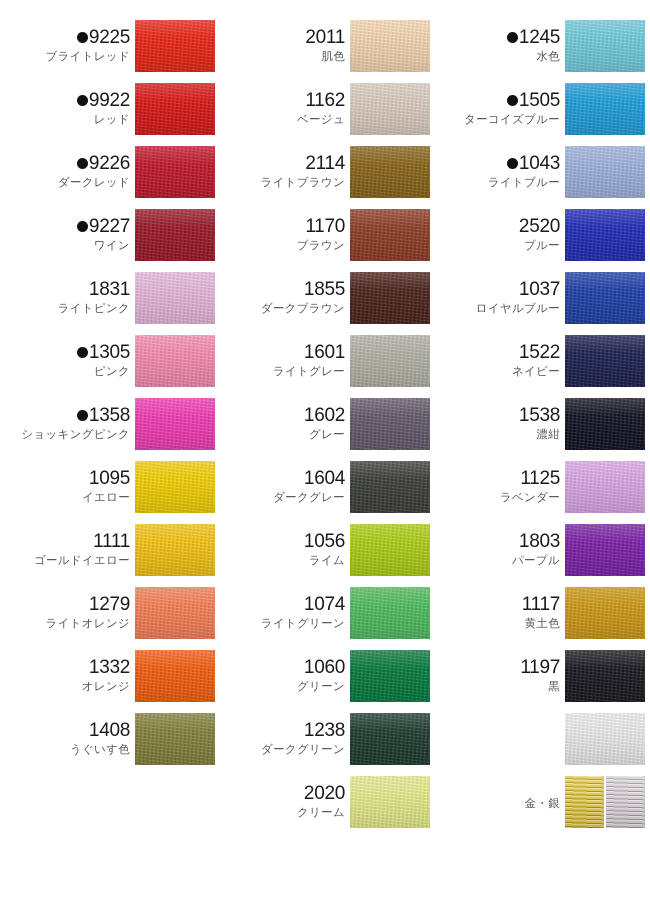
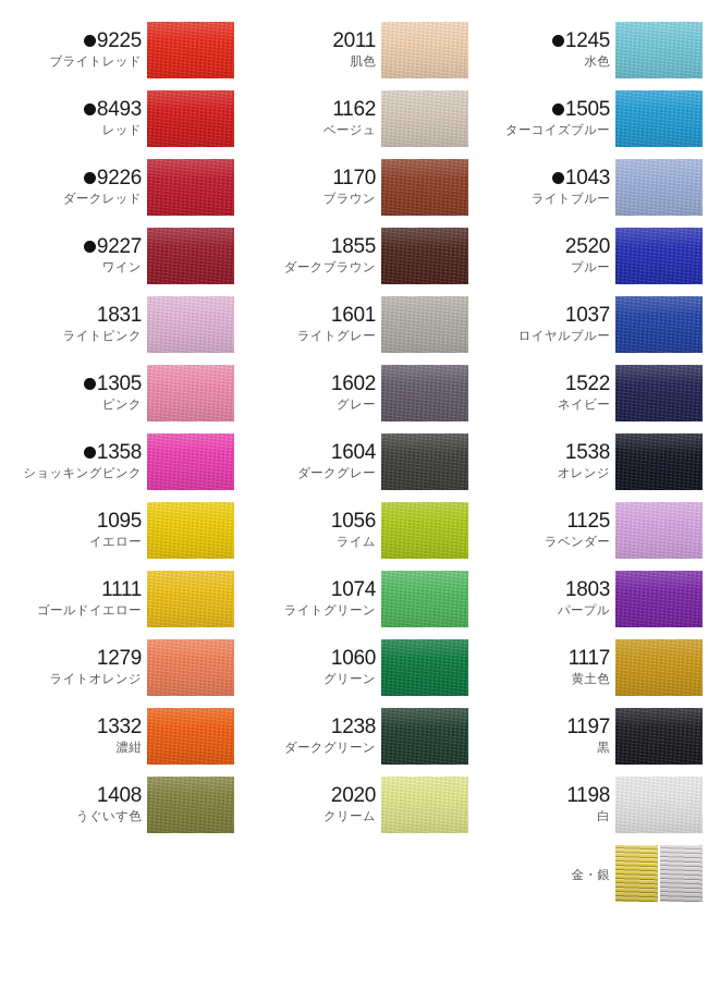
  9225
  ブライトレッド
- 9922
+ 8493
  レッド
  9226
  ダークレッド
  9227
  ワイン
  1831
  ライトピンク
  1305
  ピンク
  1358
  ショッキングピンク
  1095
  イエロー
  1111
  ゴールドイエロー
  1279
  ライトオレンジ
  1332
- オレンジ
+ 濃紺
  1408
  うぐいす色
  2011
  肌色
  1162
  ベージュ
- 2114
- ライトブラウン
  1170
  ブラウン
  1855
  ダークブラウン
  1601
  ライトグレー
  1602
  グレー
  1604
  ダークグレー
  1056
  ライム
  1074
  ライトグリーン
  1060
  グリーン
  1238
  ダークグリーン
  2020
  クリーム
  1245
  水色
  1505
  ターコイズブルー
  1043
  ライトブルー
  2520
  ブルー
  1037
  ロイヤルブルー
  1522
  ネイビー
  1538
- 濃紺
+ オレンジ
  1125
  ラベンダー
  1803
  パープル
  1117
  黄土色
  1197
  黒
+ 1198
+ 白
  金・銀
